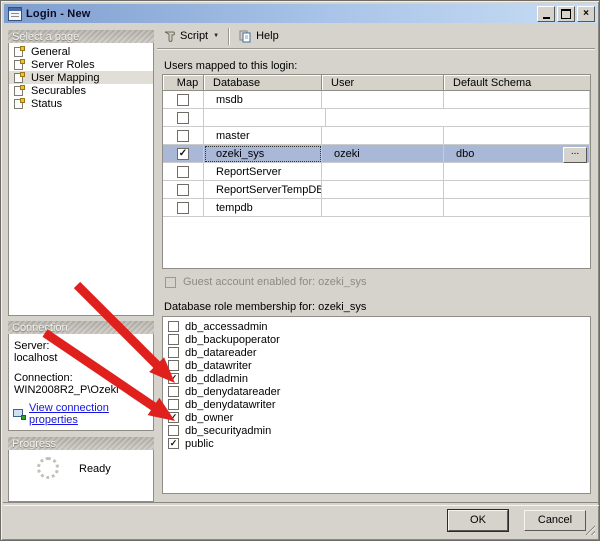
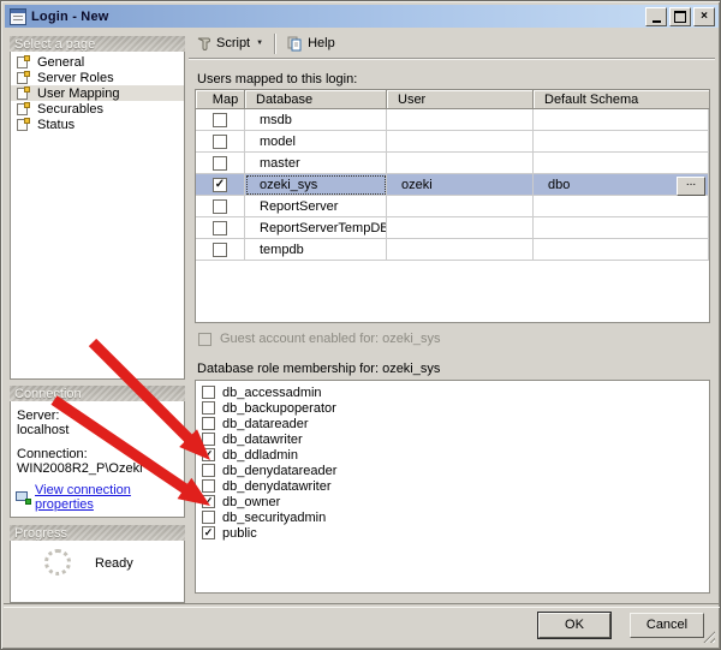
  Login - New
  ×
  Select a page
  General
  Server Roles
  User Mapping
  Securables
  Status
  Connection
  Server:
  localhost
  Connection:
  WIN2008R2_P\Ozeki
  View connection properties
  Progress
  Ready
  Script
  Help
  Users mapped to this login:
  Map
  Database
  User
  Default Schema
  msdb
+ model
  master
  ✓
  ozeki_sys
  ozeki
  dbo
  ...
  ReportServer
  ReportServerTempDB
  tempdb
  Guest account enabled for: ozeki_sys
  Database role membership for: ozeki_sys
  db_accessadmin
  db_backupoperator
  db_datareader
  db_datawriter
  ✓
  db_ddladmin
  db_denydatareader
  db_denydatawriter
  ✓
  db_owner
  db_securityadmin
  ✓
  public
  OK
  Cancel
